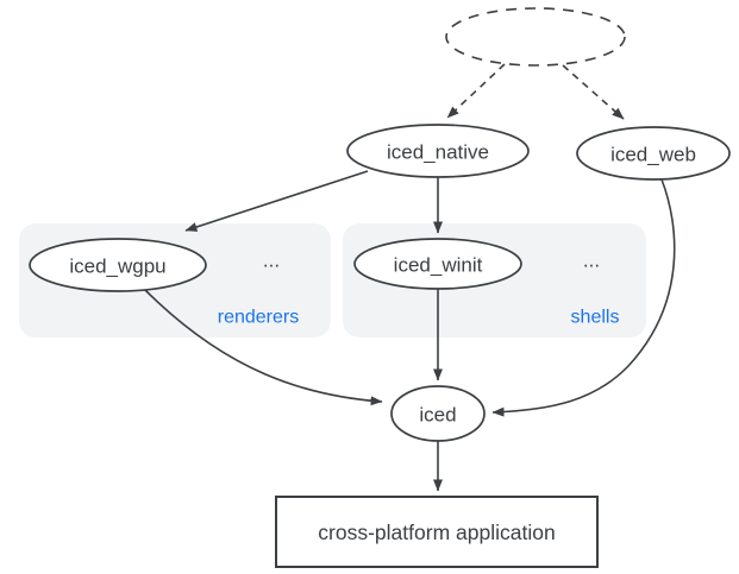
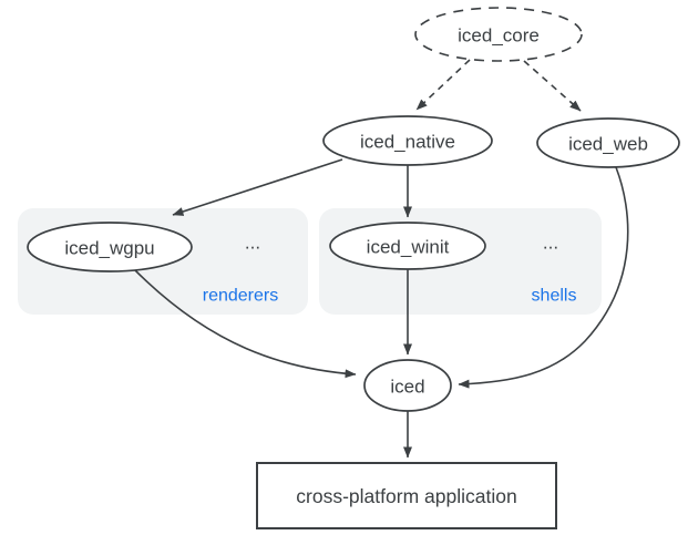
+ iced_core
  iced_native
  iced_web
  iced_wgpu
  iced_winit
  iced
  ...
  renderers
  ...
  shells
  cross-platform application
